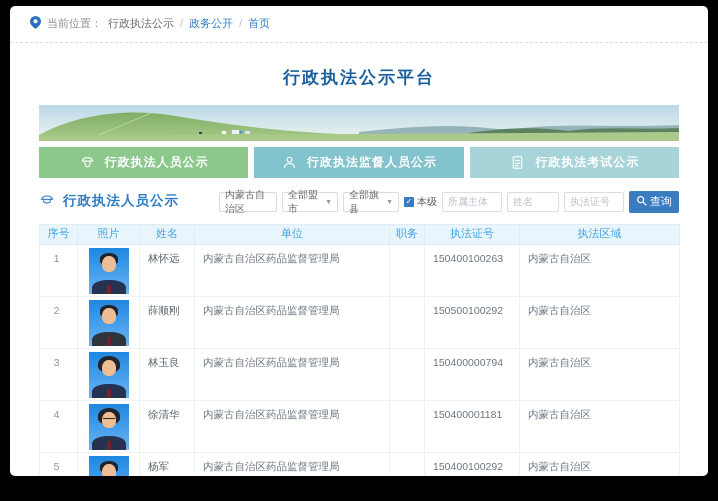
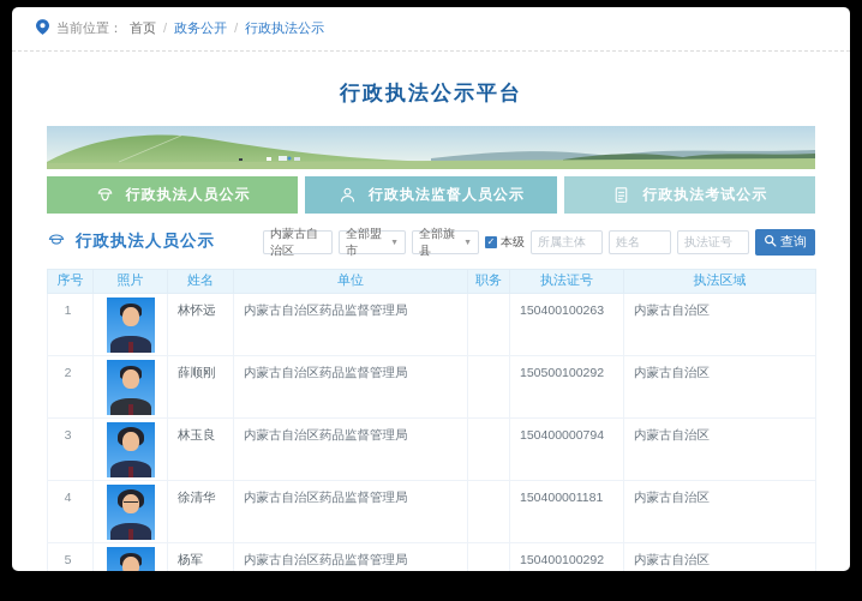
  当前位置：
- 行政执法公示
+ 首页
  /
  政务公开
  /
- 首页
+ 行政执法公示
  行政执法公示平台
  行政执法人员公示
  行政执法监督人员公示
  行政执法考试公示
  行政执法人员公示
  内蒙古自治区
  全部盟市
  全部旗县
  ✓
  本级
  所属主体
  姓名
  执法证号
  查询
  序号	照片	姓名	单位	职务	执法证号	执法区域
  1		林怀远	内蒙古自治区药品监督管理局		150400100263	内蒙古自治区
  2		薛顺刚	内蒙古自治区药品监督管理局		150500100292	内蒙古自治区
  3		林玉良	内蒙古自治区药品监督管理局		150400000794	内蒙古自治区
  4		徐清华	内蒙古自治区药品监督管理局		150400001181	内蒙古自治区
  5		杨军	内蒙古自治区药品监督管理局		150400100292	内蒙古自治区
